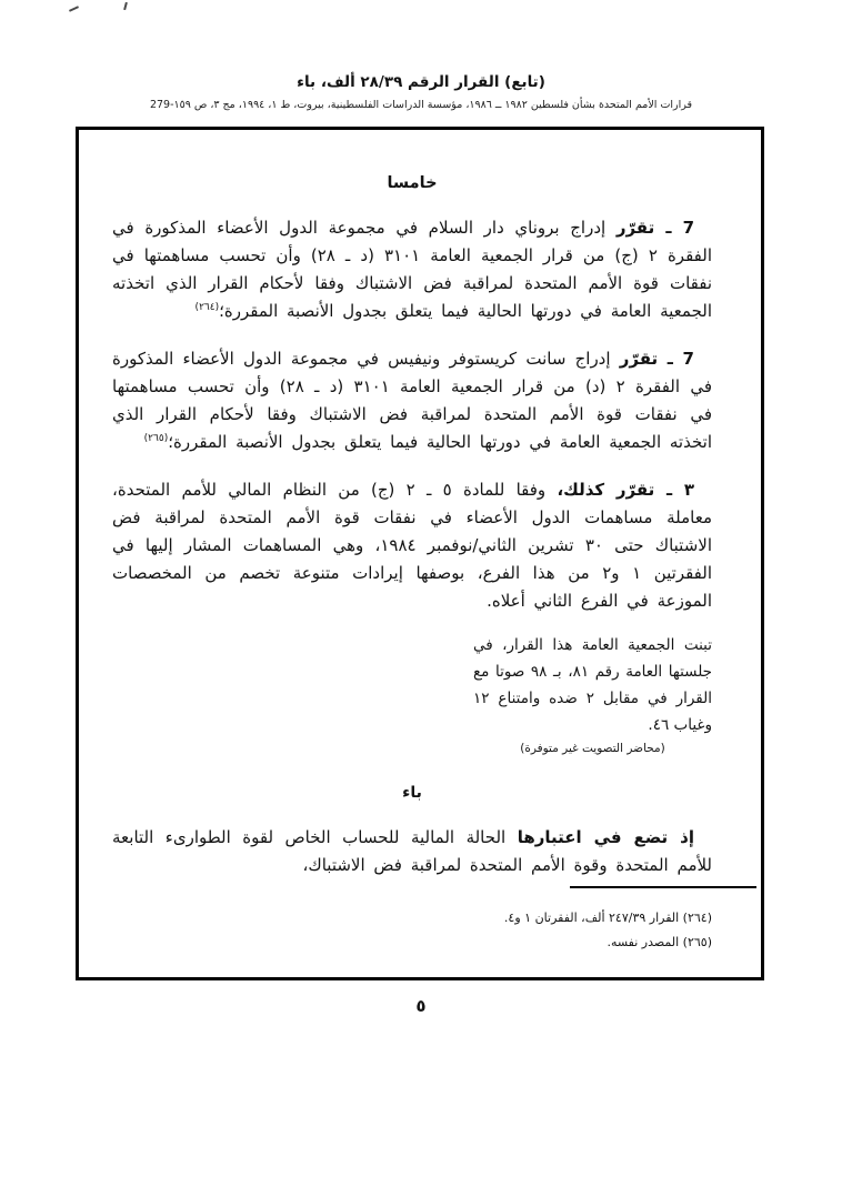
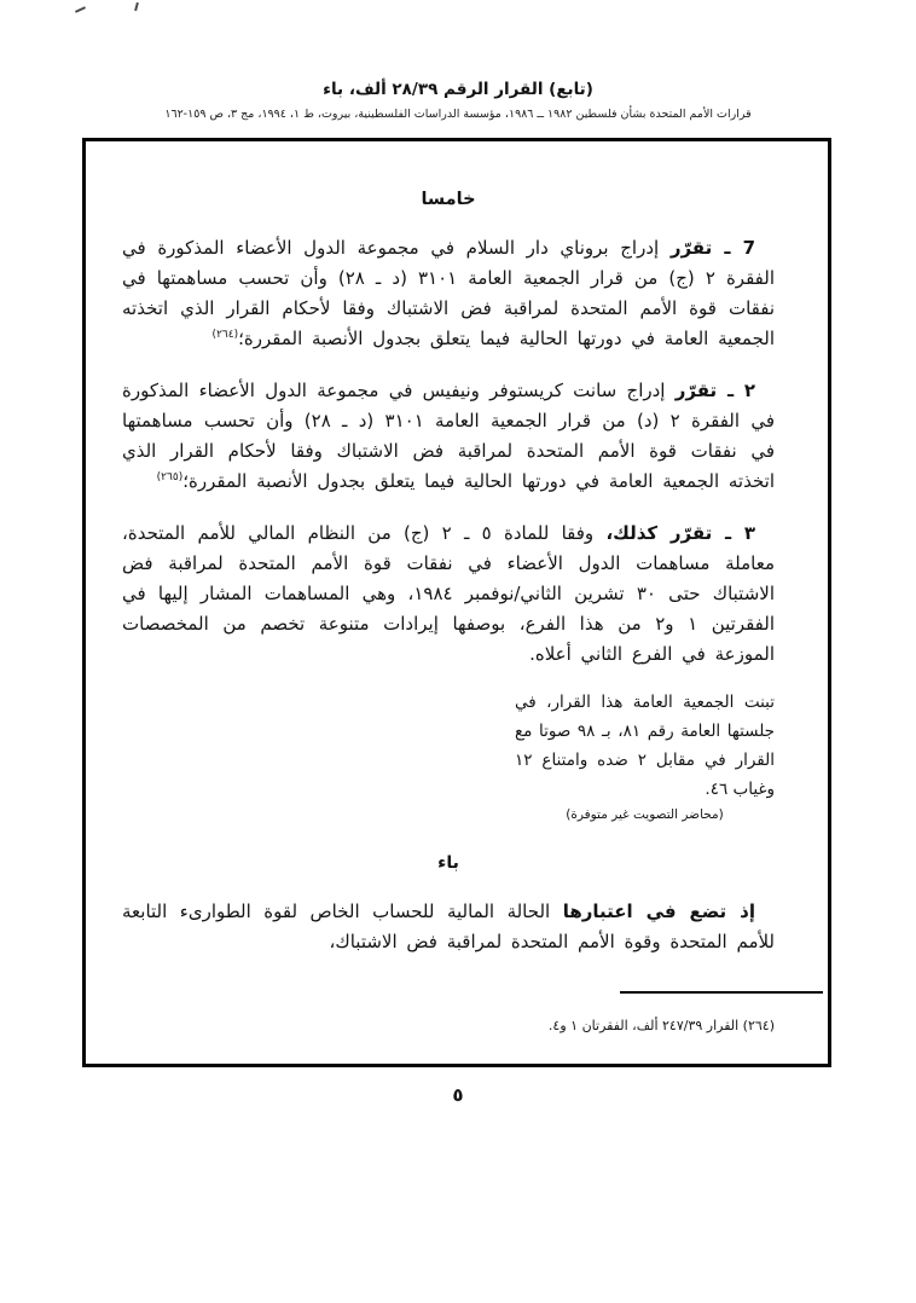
  (تابع) القرار الرقم ٢٨/٣٩ ألف، باء
- قرارات الأمم المتحدة بشأن فلسطين ١٩٨٢ ــ ١٩٨٦، مؤسسة الدراسات الفلسطينية، بيروت، ط ١، ١٩٩٤، مج ٣، ص ١٥٩-279
+ قرارات الأمم المتحدة بشأن فلسطين ١٩٨٢ ــ ١٩٨٦، مؤسسة الدراسات الفلسطينية، بيروت، ط ١، ١٩٩٤، مج ٣، ص ١٥٩-١٦٢
  خامسا
  7 ـ تقرّر إدراج بروناي دار السلام في مجموعة الدول الأعضاء المذكورة في الفقرة ٢ (ج) من قرار الجمعية العامة ٣١٠١ (د ـ ٢٨) وأن تحسب مساهمتها في نفقات قوة الأمم المتحدة لمراقبة فض الاشتباك وفقا لأحكام القرار الذي اتخذته الجمعية العامة في دورتها الحالية فيما يتعلق بجدول الأنصبة المقررة؛(٢٦٤)
- 7 ـ تقرّر إدراج سانت كريستوفر ونيفيس في مجموعة الدول الأعضاء المذكورة في الفقرة ٢ (د) من قرار الجمعية العامة ٣١٠١ (د ـ ٢٨) وأن تحسب مساهمتها في نفقات قوة الأمم المتحدة لمراقبة فض الاشتباك وفقا لأحكام القرار الذي اتخذته الجمعية العامة في دورتها الحالية فيما يتعلق بجدول الأنصبة المقررة؛(٢٦٥)
+ ٢ ـ تقرّر إدراج سانت كريستوفر ونيفيس في مجموعة الدول الأعضاء المذكورة في الفقرة ٢ (د) من قرار الجمعية العامة ٣١٠١ (د ـ ٢٨) وأن تحسب مساهمتها في نفقات قوة الأمم المتحدة لمراقبة فض الاشتباك وفقا لأحكام القرار الذي اتخذته الجمعية العامة في دورتها الحالية فيما يتعلق بجدول الأنصبة المقررة؛(٢٦٥)
  ٣ ـ تقرّر كذلك، وفقا للمادة ٥ ـ ٢ (ج) من النظام المالي للأمم المتحدة، معاملة مساهمات الدول الأعضاء في نفقات قوة الأمم المتحدة لمراقبة فض الاشتباك حتى ٣٠ تشرين الثاني/نوفمبر ١٩٨٤، وهي المساهمات المشار إليها في الفقرتين ١ و٢ من هذا الفرع، بوصفها إيرادات متنوعة تخصم من المخصصات الموزعة في الفرع الثاني أعلاه.
  تبنت الجمعية العامة هذا القرار، في جلستها العامة رقم ٨١، بـ ٩٨ صوتا مع القرار في مقابل ٢ ضده وامتناع ١٢ وغياب ٤٦.
  (محاضر التصويت غير متوفرة)
  باء
  إذ تضع في اعتبارها الحالة المالية للحساب الخاص لقوة الطوارىء التابعة للأمم المتحدة وقوة الأمم المتحدة لمراقبة فض الاشتباك،
  (٢٦٤) القرار ٢٤٧/٣٩ ألف، الفقرتان ١ و٤.
- (٢٦٥) المصدر نفسه.
  ٥
